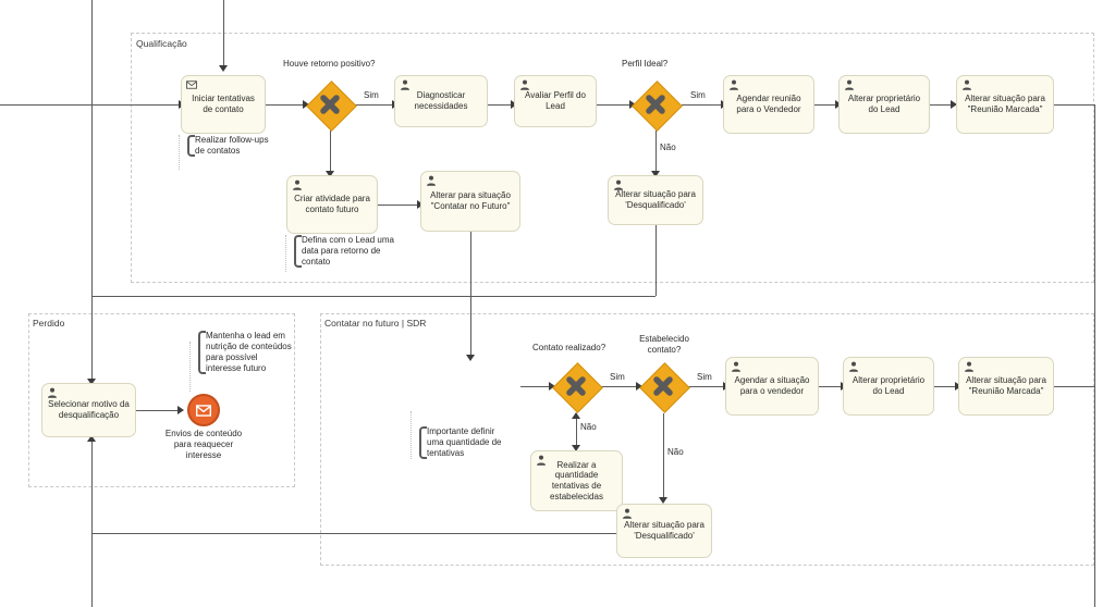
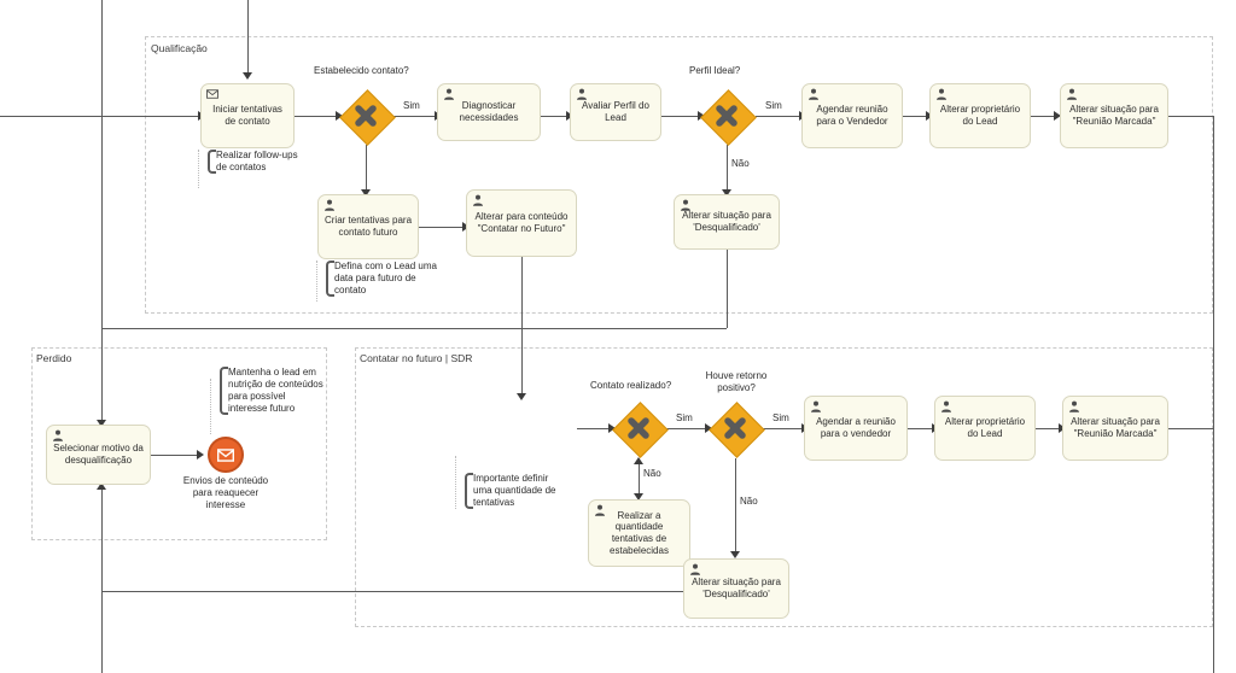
  Qualificação
  Perdido
  Contatar no futuro | SDR
  Sim
  Sim
  Não
  Sim
  Não
  Sim
  Não
- Houve retorno positivo?
+ Estabelecido contato?
  Perfil Ideal?
  Contato realizado?
- Estabelecido contato?
+ Houve retorno positivo?
  Iniciar tentativas de contato
  Diagnosticar necessidades
  Avaliar Perfil do Lead
  Agendar reunião para o Vendedor
  Alterar proprietário do Lead
  Alterar situação para "Reunião Marcada"
- Criar atividade para contato futuro
+ Criar tentativas para contato futuro
- Alterar para situação "Contatar no Futuro"
+ Alterar para conteúdo "Contatar no Futuro"
  Alterar situação para 'Desqualificado'
  Selecionar motivo da desqualificação
  Realizar a quantidade tentativas de estabelecidas
- Agendar a situação para o vendedor
+ Agendar a reunião para o vendedor
  Alterar proprietário do Lead
  Alterar situação para "Reunião Marcada"
  Alterar situação para 'Desqualificado'
  Envios de conteúdo para reaquecer interesse
  Realizar follow-ups de contatos
- Defina com o Lead uma data para retorno de contato
+ Defina com o Lead uma data para futuro de contato
  Mantenha o lead em nutrição de conteúdos para possível interesse futuro
  Importante definir uma quantidade de tentativas
